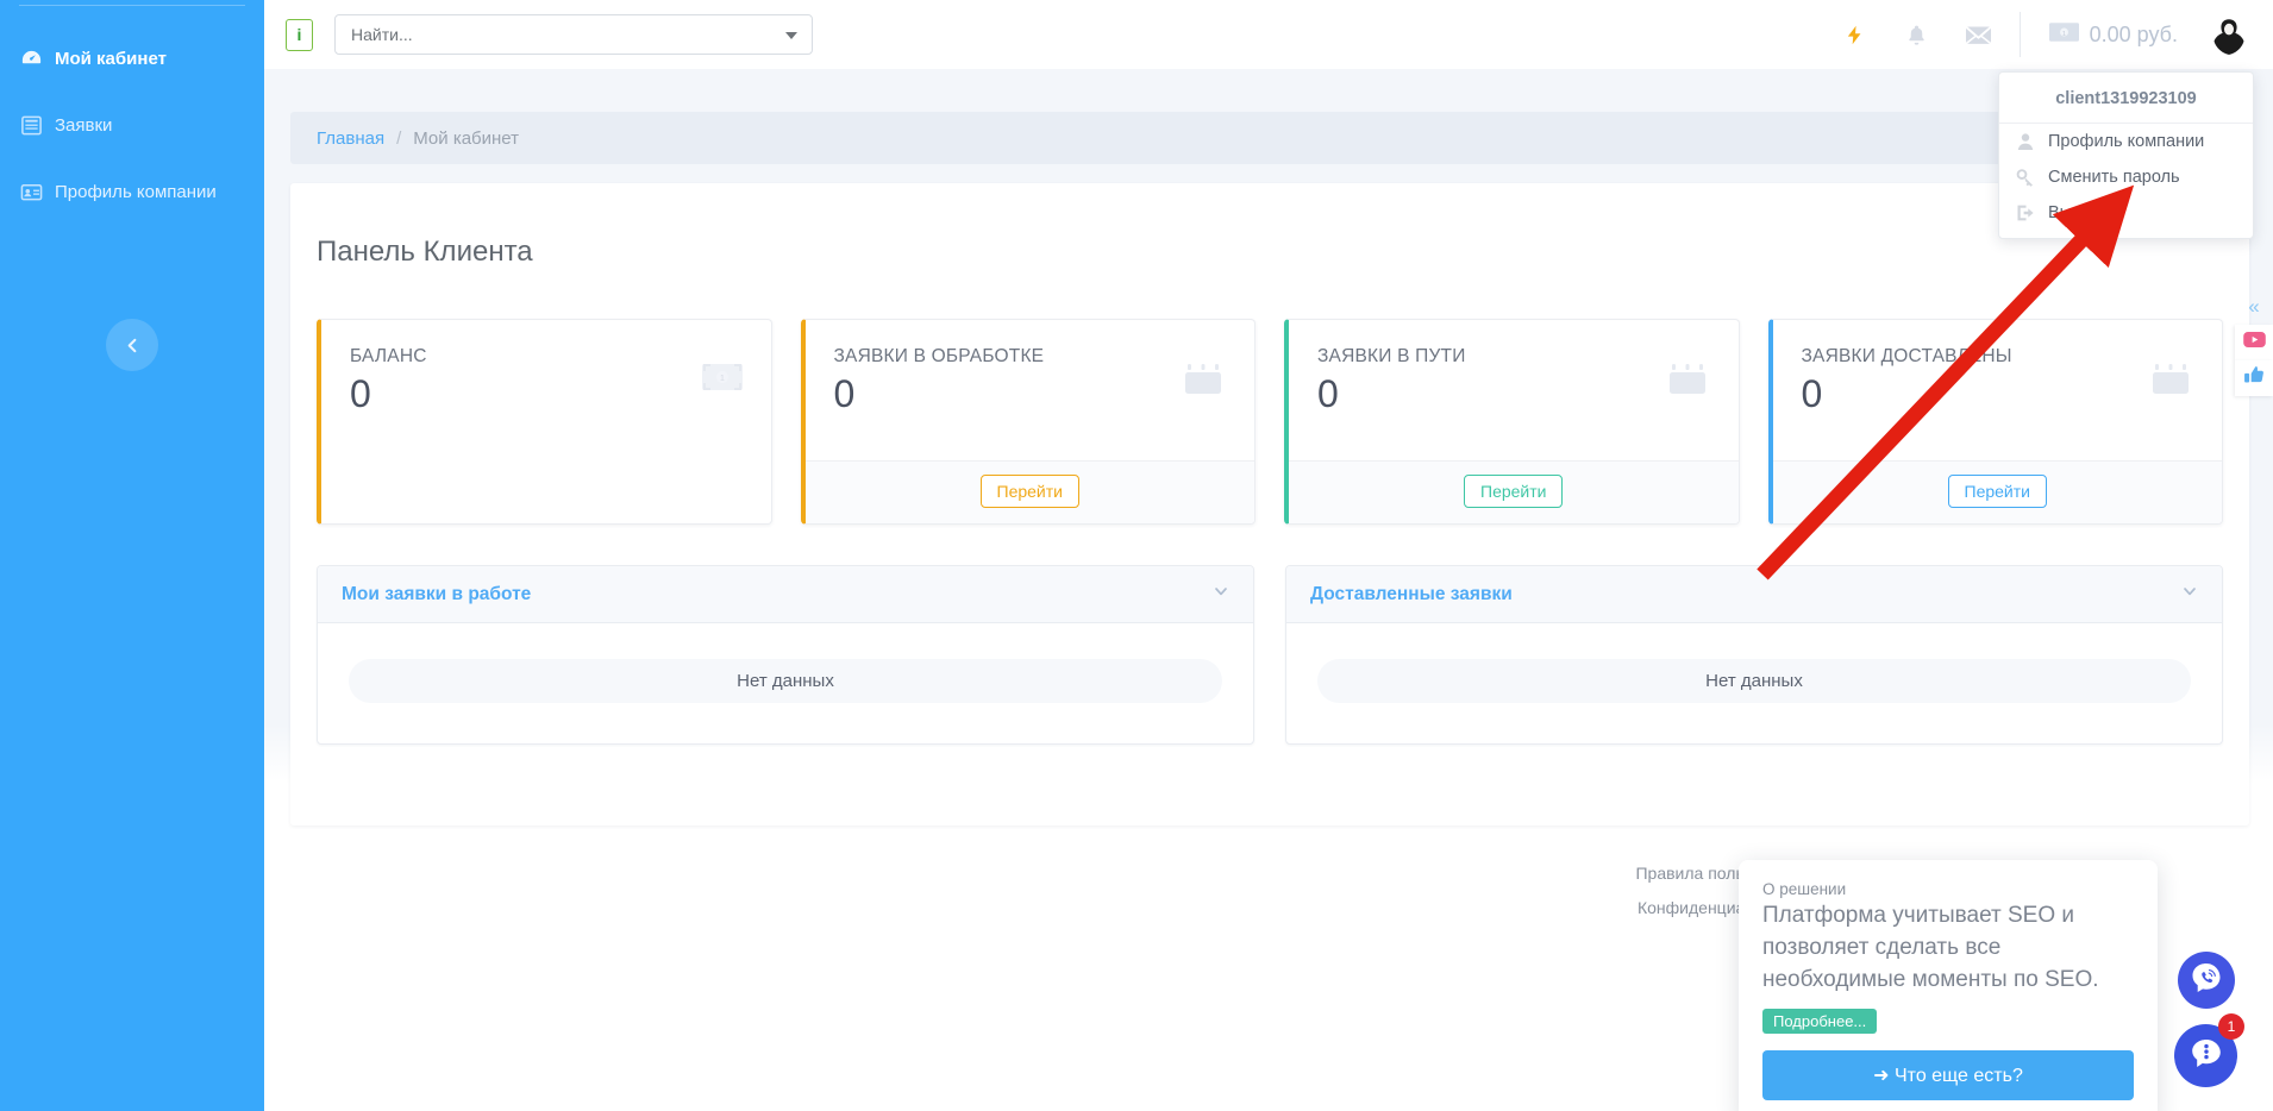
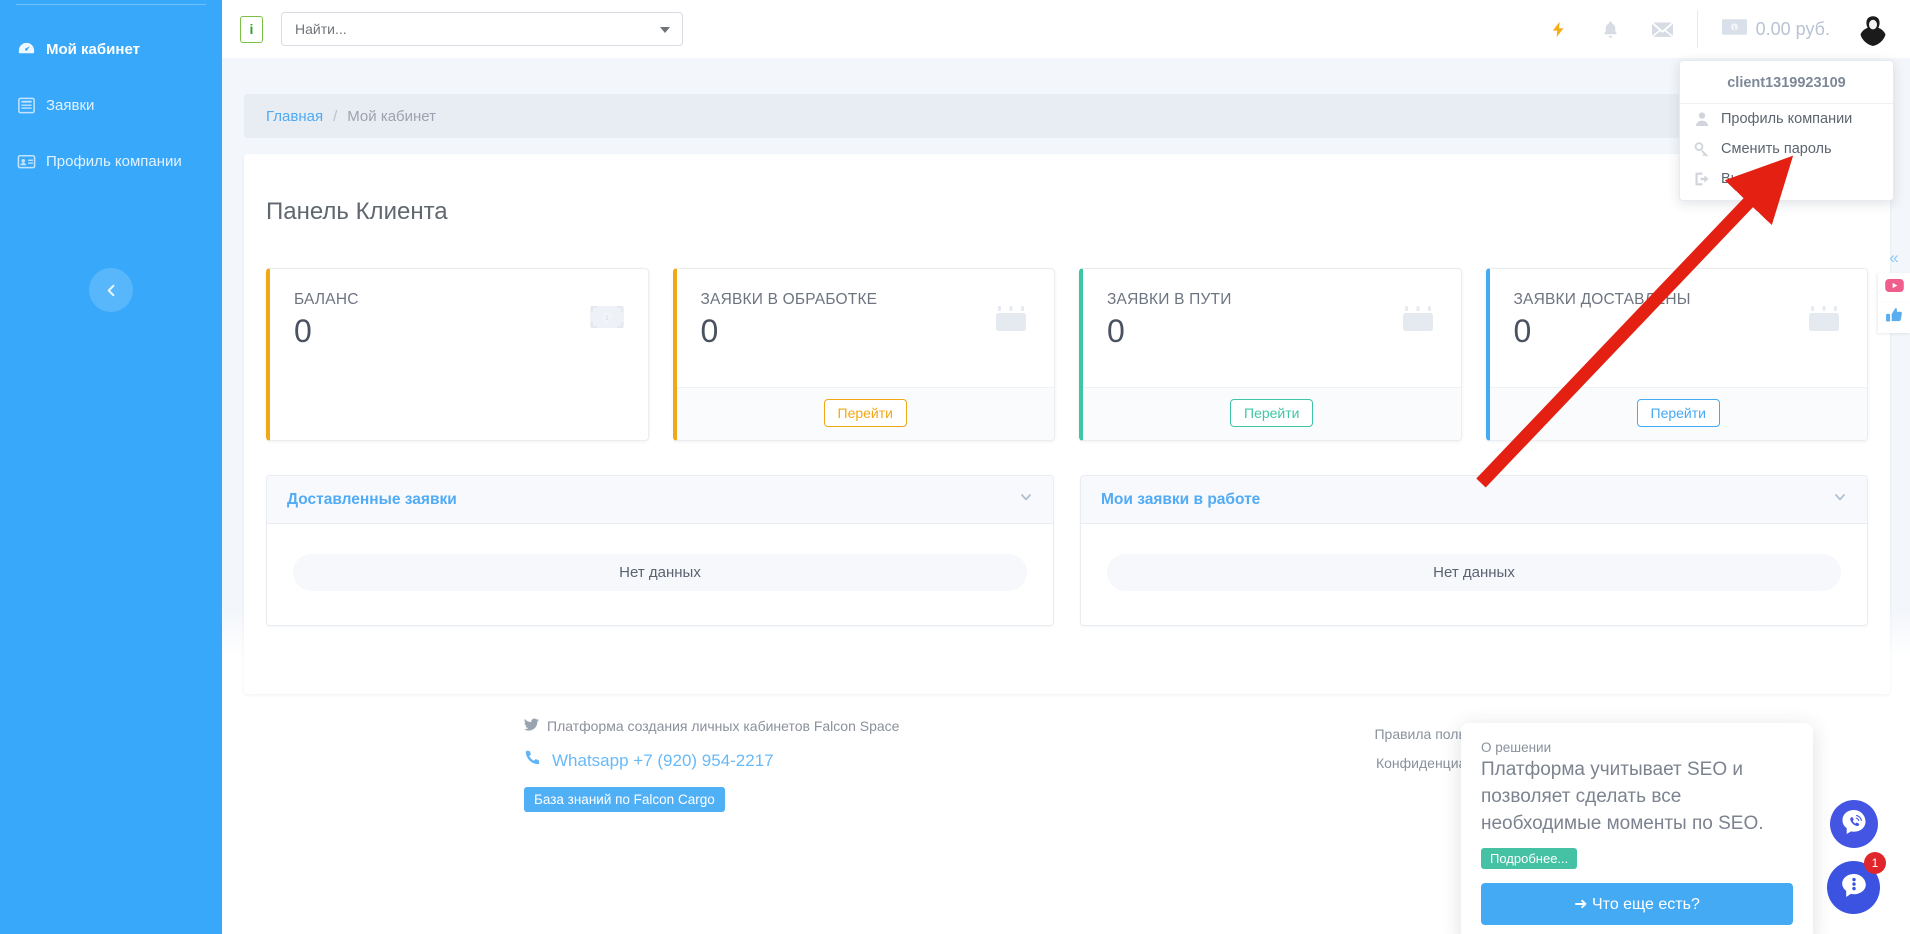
  Мой кабинет
  Заявки
  Профиль компании
  i
  Найти...
  0.00 руб.
  client1319923109
  Профиль компании
  Сменить пароль
  Выход
  Главная
  /
  Мой кабинет
  Панель Клиента
  БАЛАНС
  0
  ЗАЯВКИ В ОБРАБОТКЕ
  0
  Перейти
  ЗАЯВКИ В ПУТИ
  0
  Перейти
  ЗАЯВКИ ДОСТАВНЫ
  0
  Перейти
- Мои заявки в работе
+ Доставленные заявки
  Нет данных
- Доставленные заявки
+ Мои заявки в работе
  Нет данных
+ Платформа создания личных кабинетов Falcon Space
+ Whatsapp +7 (920) 954-2217
+ База знаний по Falcon Cargo
  О решении
  Платформа учитывает SEO и позволяет сделать все необходимые моменты по SEO.
  Подробнее...
  ➜ Что еще есть?
  «
  1
